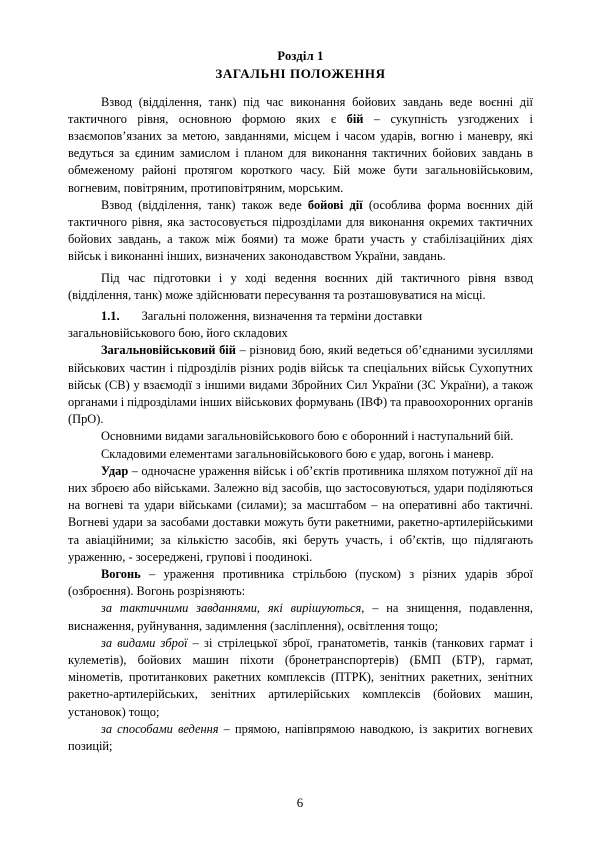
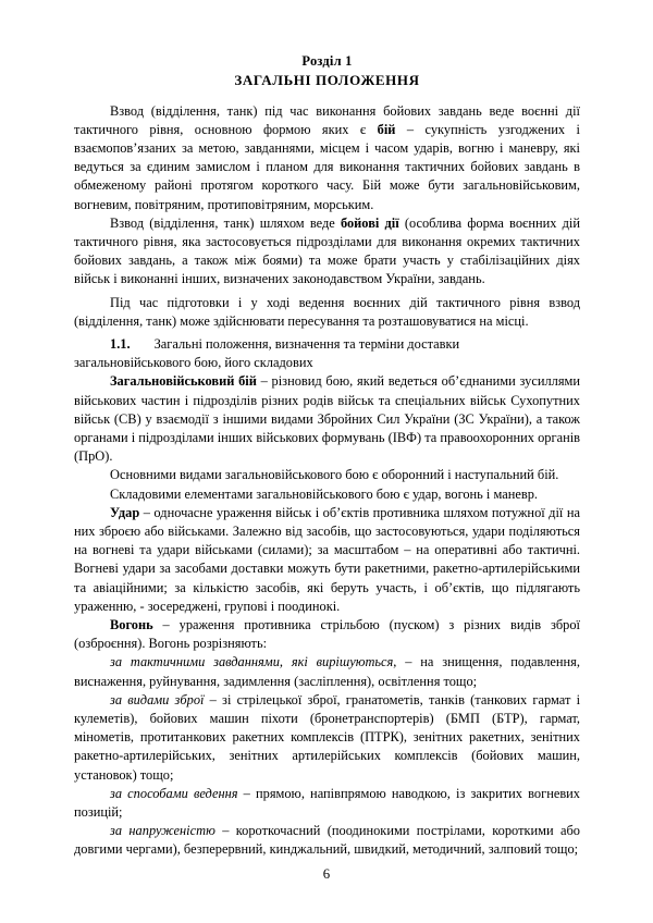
  Розділ 1
  ЗАГАЛЬНІ ПОЛОЖЕННЯ
  Взвод (відділення, танк) під час виконання бойових завдань веде воєнні дії тактичного рівня, основною формою яких є бій – сукупність узгоджених і взаємопов’язаних за метою, завданнями, місцем і часом ударів, вогню і маневру, які ведуться за єдиним замислом і планом для виконання тактичних бойових завдань в обмеженому районі протягом короткого часу. Бій може бути загальновійськовим, вогневим, повітряним, протиповітряним, морським.
- Взвод (відділення, танк) також веде бойові дії (особлива форма воєнних дій тактичного рівня, яка застосовується підрозділами для виконання окремих тактичних бойових завдань, а також між боями) та може брати участь у стабілізаційних діях військ і виконанні інших, визначених законодавством України, завдань.
+ Взвод (відділення, танк) шляхом веде бойові дії (особлива форма воєнних дій тактичного рівня, яка застосовується підрозділами для виконання окремих тактичних бойових завдань, а також між боями) та може брати участь у стабілізаційних діях військ і виконанні інших, визначених законодавством України, завдань.
  Під час підготовки і у ході ведення воєнних дій тактичного рівня взвод (відділення, танк) може здійснювати пересування та розташовуватися на місці.
  1.1. Загальні положення, визначення та терміни доставки
  загальновійськового бою, його складових
  Загальновійськовий бій – різновид бою, який ведеться об’єднаними зусиллями військових частин і підрозділів різних родів військ та спеціальних військ Сухопутних військ (СВ) у взаємодії з іншими видами Збройних Сил України (ЗС України), а також органами і підрозділами інших військових формувань (ІВФ) та правоохоронних органів (ПрО).
  Основними видами загальновійськового бою є оборонний і наступальний бій.
  Складовими елементами загальновійськового бою є удар, вогонь і маневр.
  Удар – одночасне ураження військ і об’єктів противника шляхом потужної дії на них зброєю або військами. Залежно від засобів, що застосовуються, удари поділяються на вогневі та удари військами (силами); за масштабом – на оперативні або тактичні. Вогневі удари за засобами доставки можуть бути ракетними, ракетно-артилерійськими та авіаційними; за кількістю засобів, які беруть участь, і об’єктів, що підлягають ураженню, - зосереджені, групові і поодинокі.
- Вогонь – ураження противника стрільбою (пуском) з різних ударів зброї (озброєння). Вогонь розрізняють:
+ Вогонь – ураження противника стрільбою (пуском) з різних видів зброї (озброєння). Вогонь розрізняють:
  за тактичними завданнями, які вирішуються, – на знищення, подавлення, виснаження, руйнування, задимлення (засліплення), освітлення тощо;
  за видами зброї – зі стрілецької зброї, гранатометів, танків (танкових гармат і кулеметів), бойових машин піхоти (бронетранспортерів) (БМП (БТР), гармат, мінометів, протитанкових ракетних комплексів (ПТРК), зенітних ракетних, зенітних ракетно-артилерійських, зенітних артилерійських комплексів (бойових машин, установок) тощо;
  за способами ведення – прямою, напівпрямою наводкою, із закритих вогневих позицій;
+ за напруженістю – короткочасний (поодинокими пострілами, короткими або довгими чергами), безперервний, кинджальний, швидкий, методичний, залповий тощо;
  6
